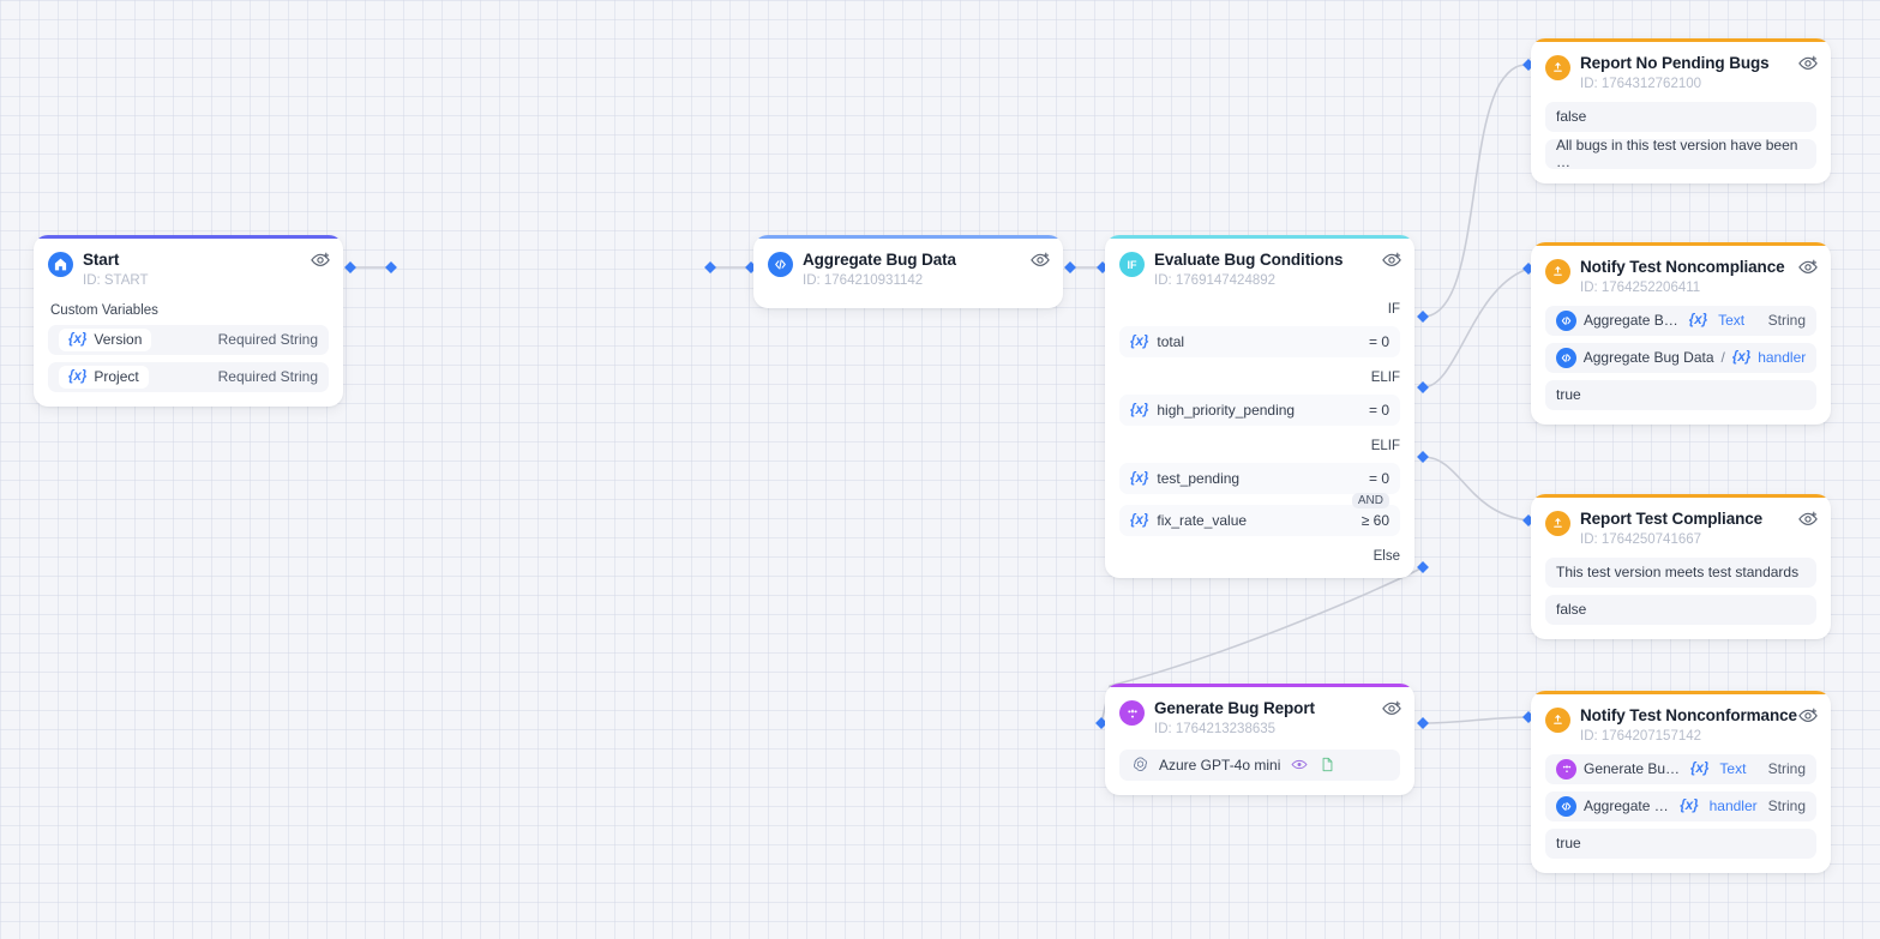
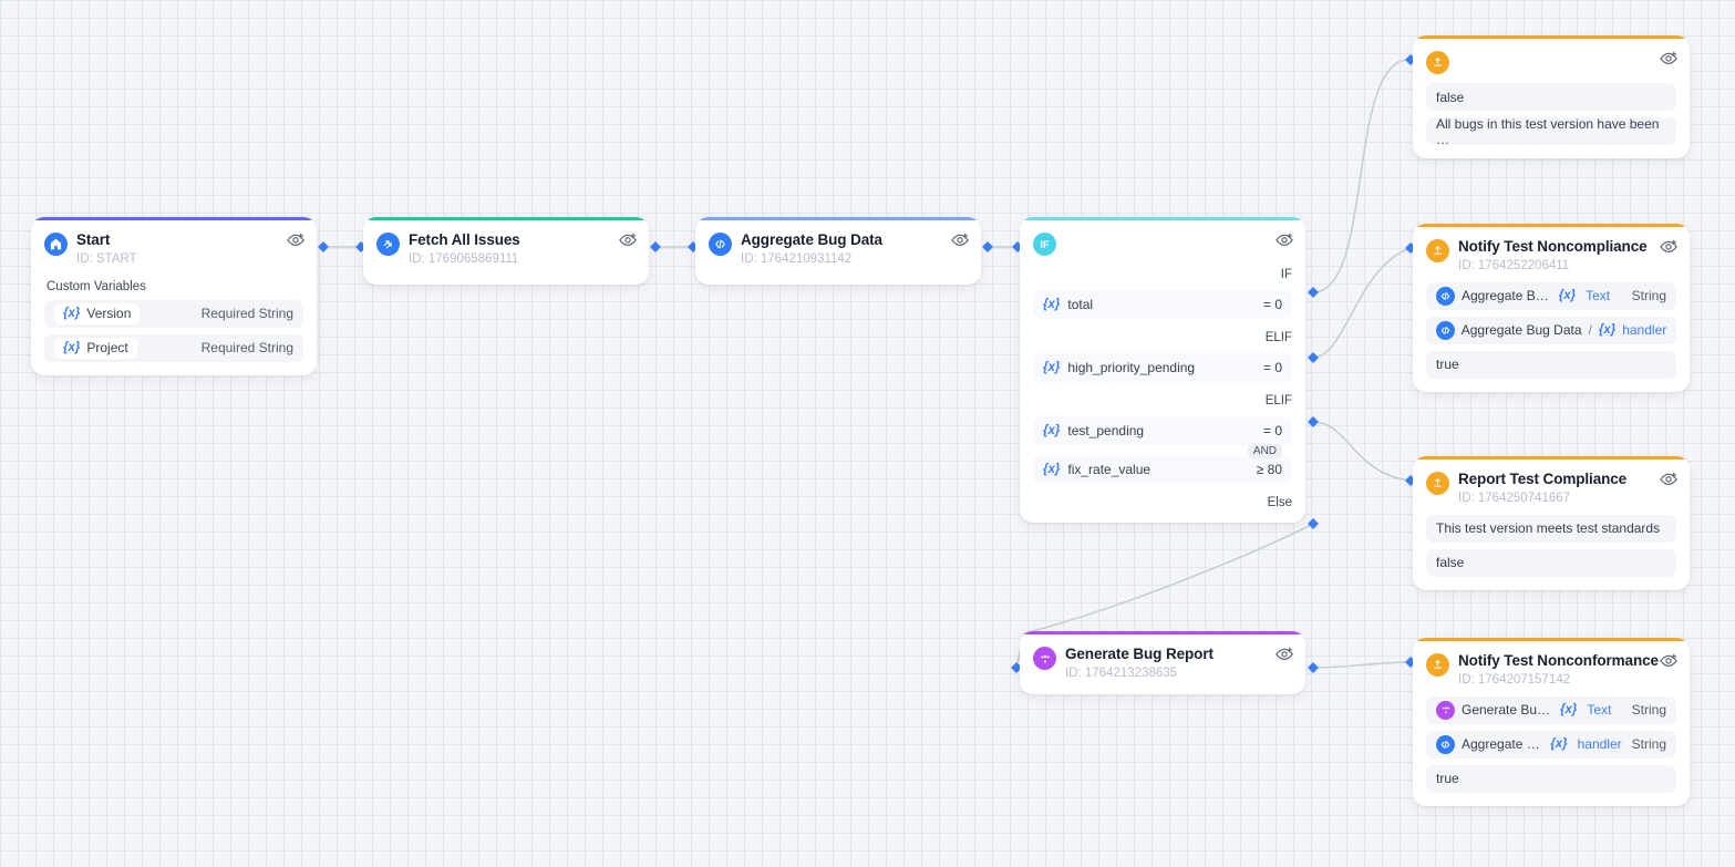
  Start
  ID: START
  Custom Variables
  {x}
  Version
  Required String
  {x}
  Project
  Required String
+ Fetch All Issues
+ ID: 1769065869111
  Aggregate Bug Data
  ID: 1764210931142
  IF
- Evaluate Bug Conditions
- ID: 1769147424892
  IF
  {x}
  total
  = 0
  ELIF
  {x}
  high_priority_pending
  = 0
  ELIF
  {x}
  test_pending
  = 0
  AND
  {x}
  fix_rate_value
- ≥ 60
+ ≥ 80
  Else
  Generate Bug Report
  ID: 1764213238635
- Azure GPT-4o mini
- Report No Pending Bugs
- ID: 1764312762100
  false
  All bugs in this test version have been …
  Notify Test Noncompliance
  ID: 1764252206411
  Aggregate B…
  {x}
  Text
  String
  Aggregate Bug Data
  /
  {x}
  handler
  true
  Report Test Compliance
  ID: 1764250741667
  This test version meets test standards
  false
  Notify Test Nonconformance
  ID: 1764207157142
  Generate Bu…
  {x}
  Text
  String
  Aggregate B
  {x}
  handler
  String
  true
